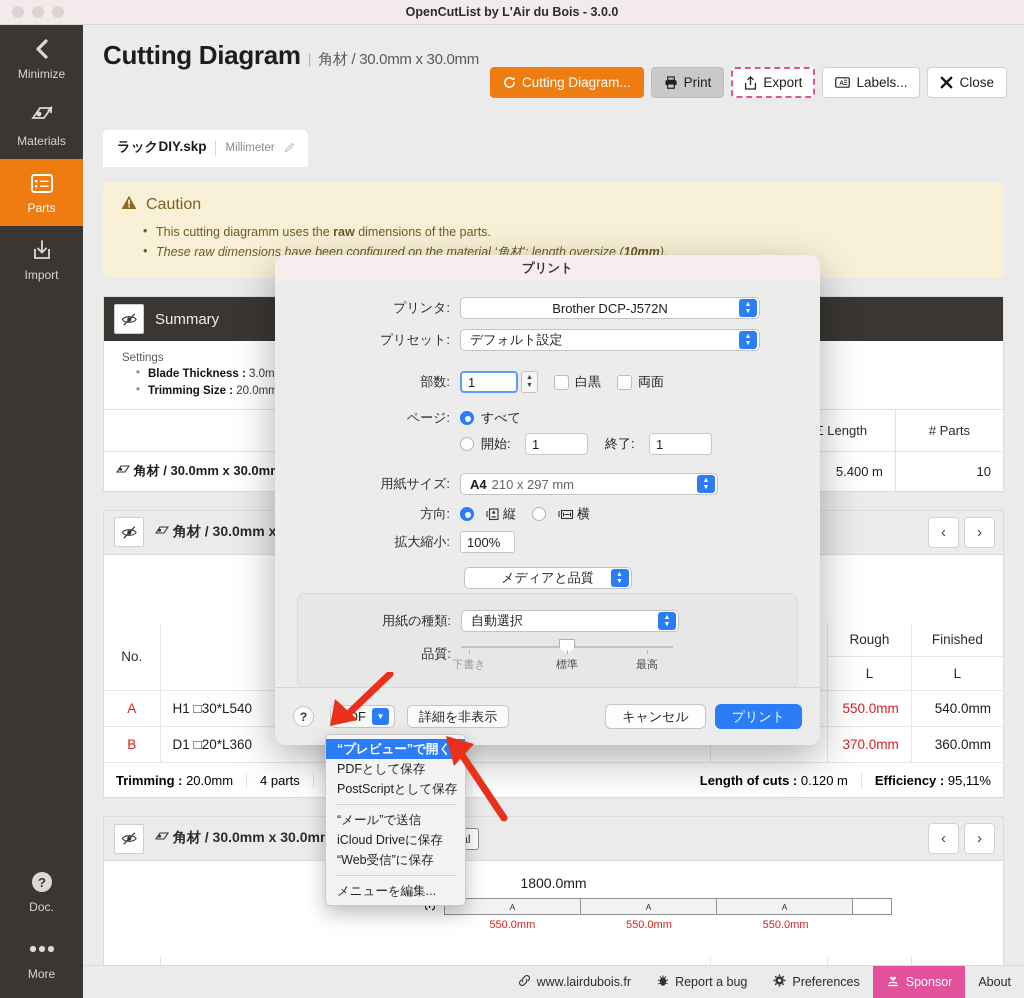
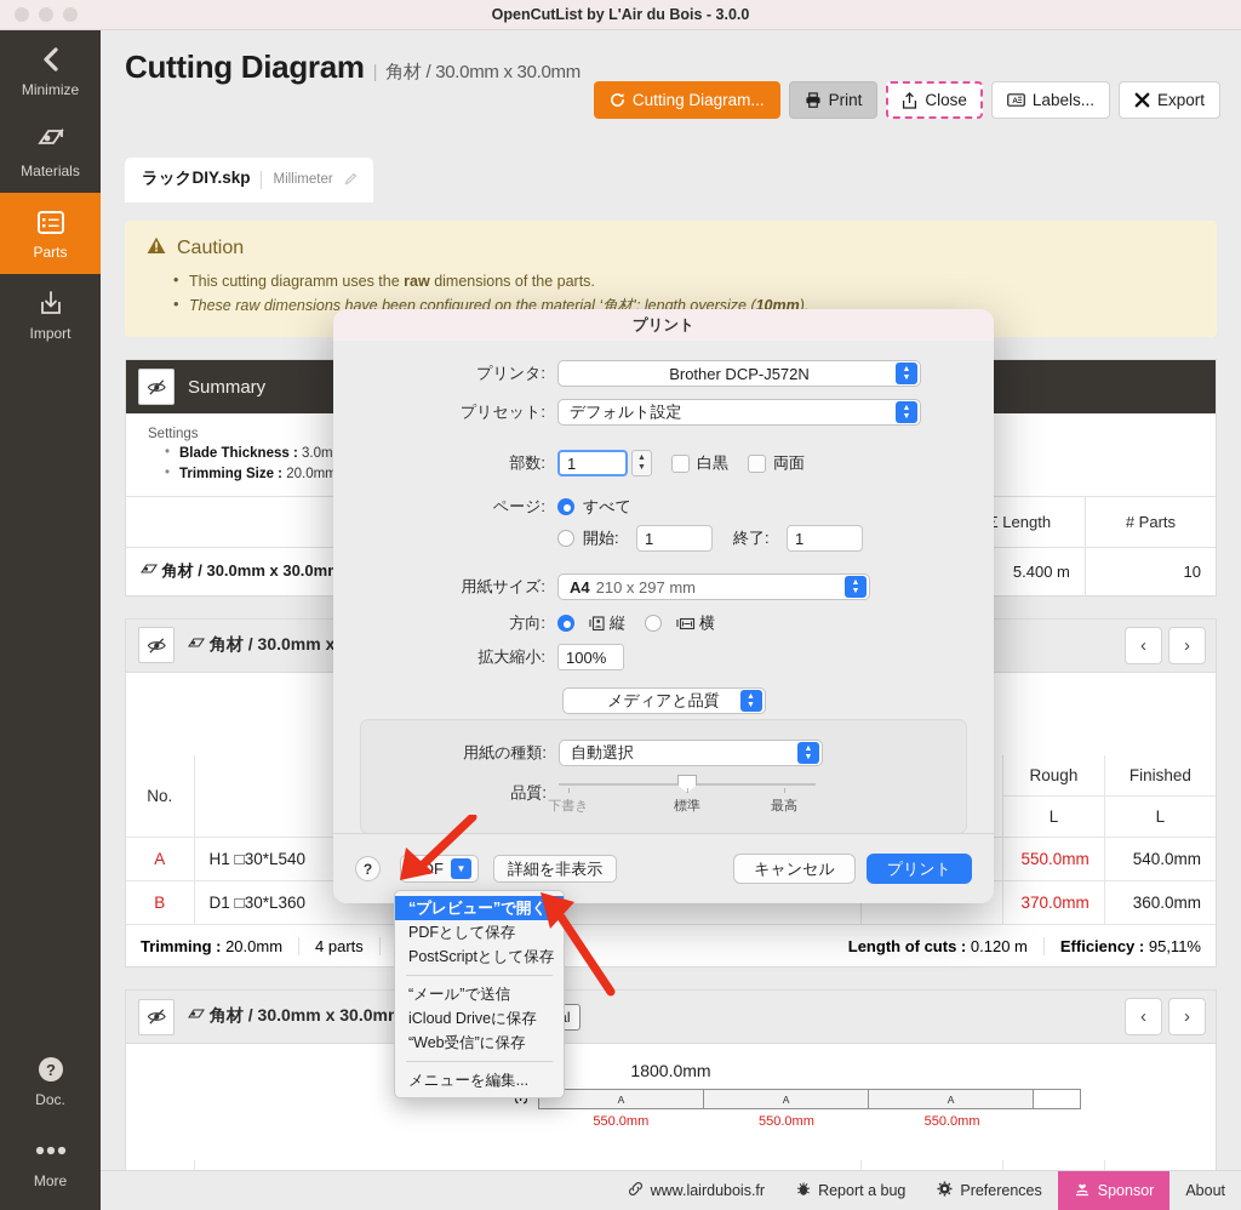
  OpenCutList by L'Air du Bois - 3.0.0
  Minimize
  Materials
  Parts
  Import
  ?
  Doc.
  More
  Cutting Diagram | 角材 / 30.0mm x 30.0mm
  Cutting Diagram...
  Print
- Export
+ Close
  Labels...
- Close
+ Export
  ラックDIY.skp
  Millimeter
  Caution
  This cutting diagramm uses the raw dimensions of the parts.
  These raw dimensions have been configured on the material ‘角材’: length oversize (10mm).
  Summary
  Settings
  Blade Thickness : 3.0m
  Trimming Size : 20.0mm
  		Length	# Parts
  角材 / 30.0mm x 30.0m		5.400 m	10
  ‹
  ›
  No.			Rough	Finished
  L	L
  A	H1 □30*L540		550.0mm	540.0mm
- B	D1 □20*L360		370.0mm	360.0mm
+ B	D1 □30*L360		370.0mm	360.0mm
  Trimming : 20.0mm
  4 parts
  Length of cuts : 0.120 m
  Efficiency : 95,11%
  角材 / 30.0mm x 30.0m
  ‹
  ›
  1800.0mm
  A
  A
  A
  550.0mm
  550.0mm
  550.0mm
  www.lairdubois.fr
  Report a bug
  Preferences
  Sponsor
  About
  プリント
  プリンタ:
  Brother DCP-J572N
  プリセット:
  デフォルト設定
  部数:
  1
  白黒
  両面
  ページ:
  すべて
  開始:
  1
  終了:
  1
  用紙サイズ:
  A4
  210 x 297 mm
  方向:
  縦
  横
  拡大縮小:
  100%
  メディアと品質
  用紙の種類:
  自動選択
  品質:
  下書き
  標準
  最高
  ?
  ▼
  詳細を非表示
  キャンセル
  プリント
  “プレビュー”で開く
  PDFとして保存
  PostScriptとして保存
  “メール”で送信
  iCloud Driveに保存
  “Web受信”に保存
  メニューを編集...
